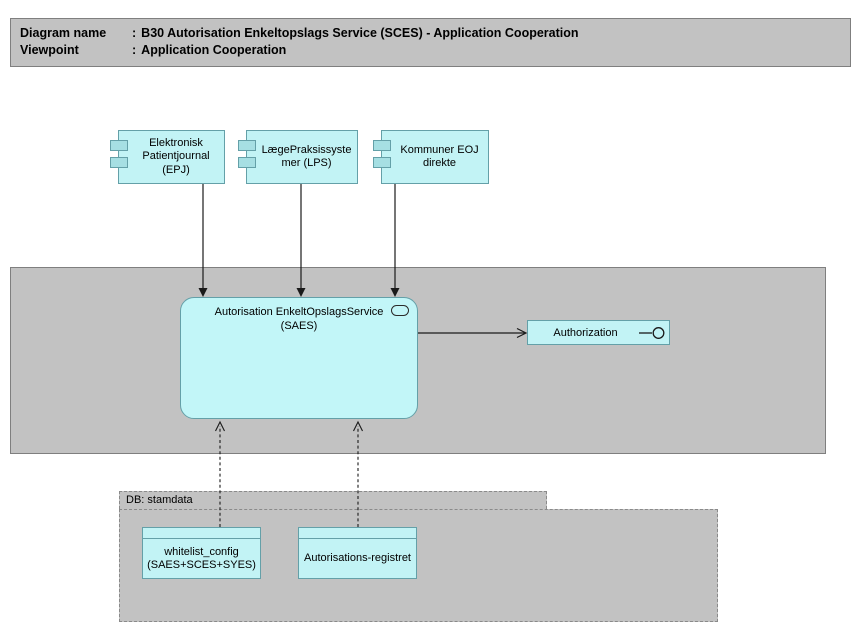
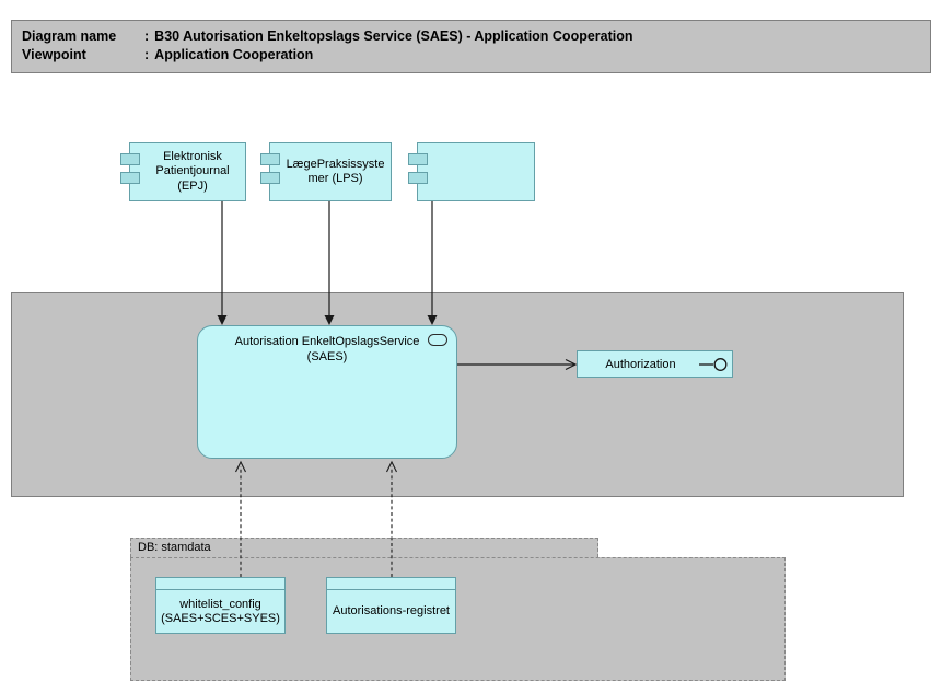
  Diagram name
  :
- B30 Autorisation Enkeltopslags Service (SCES) - Application Cooperation
+ B30 Autorisation Enkeltopslags Service (SAES) - Application Cooperation
  Viewpoint
  :
  Application Cooperation
  DB: stamdata
  Elektronisk Patientjournal (EPJ)
  LægePraksissystemer (LPS)
- Kommuner EOJ direkte
  Autorisation EnkeltOpslagsService (SAES)
  Authorization
  whitelist_config (SAES+SCES+SYES)
  Autorisations-registret
